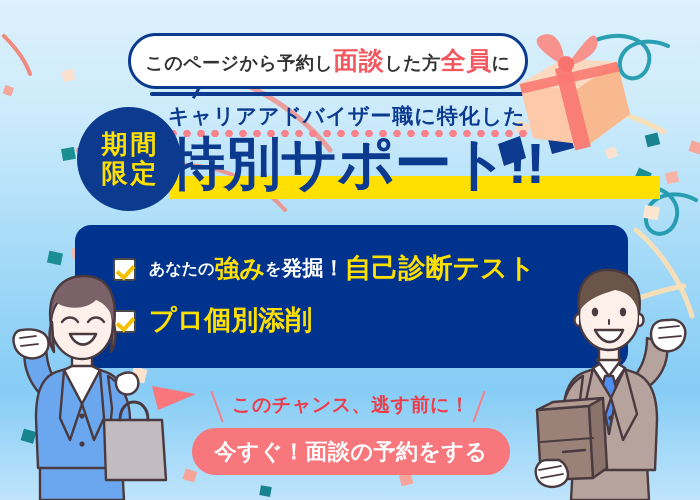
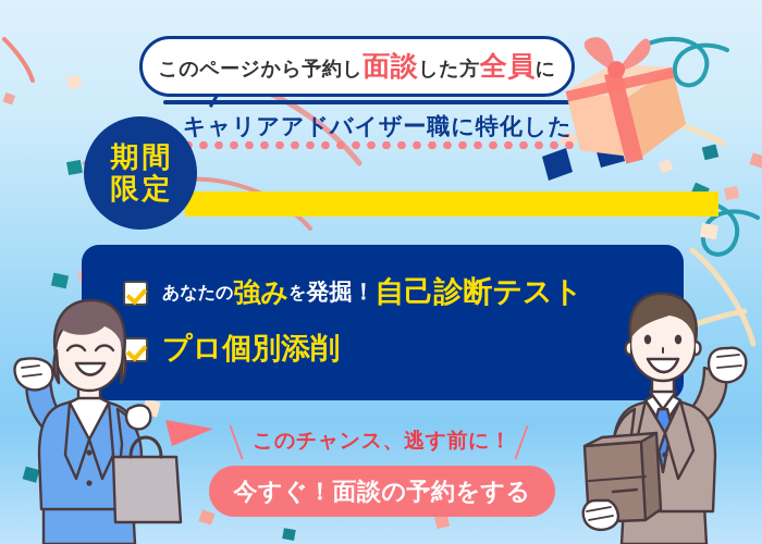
  このページから予約し面談した方全員に
  キャリアアドバイザー職に特化した
  期間
  限定
- 特別サポート!!
  あなたの
  強み
  を
  発掘！
  自己診断テスト
  プロ
  個別添削
  このチャンス、逃す前に！
  今すぐ！面談の予約をする
